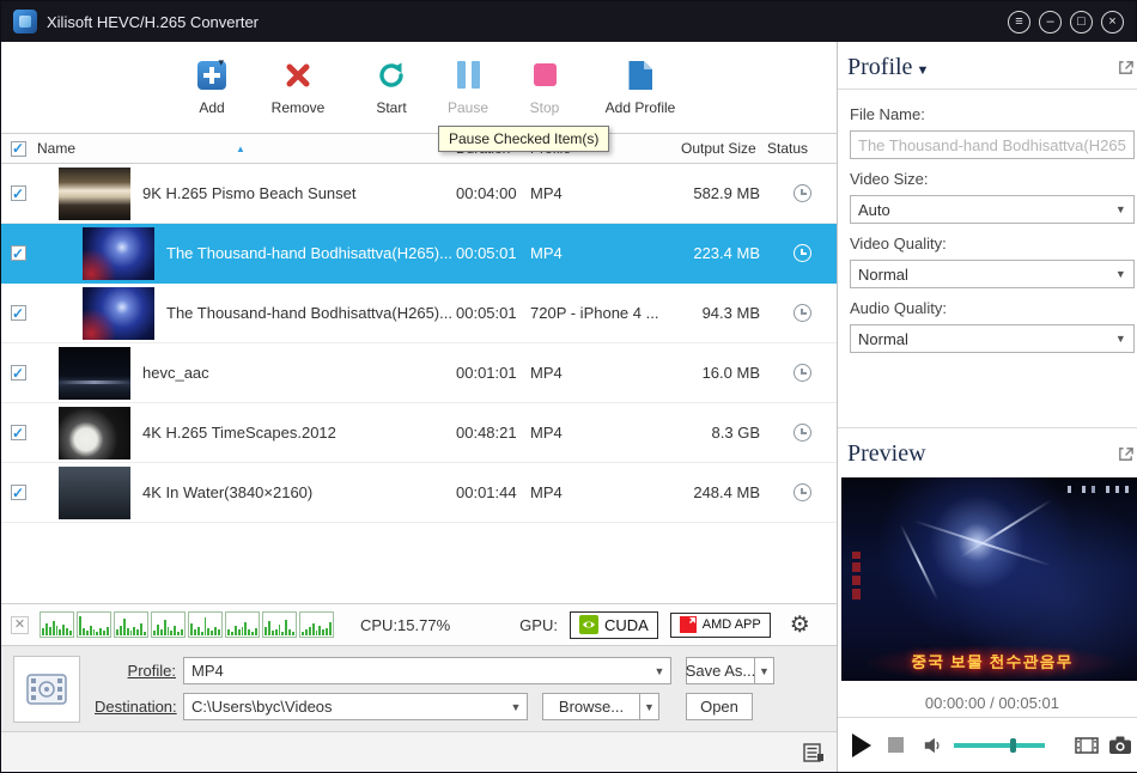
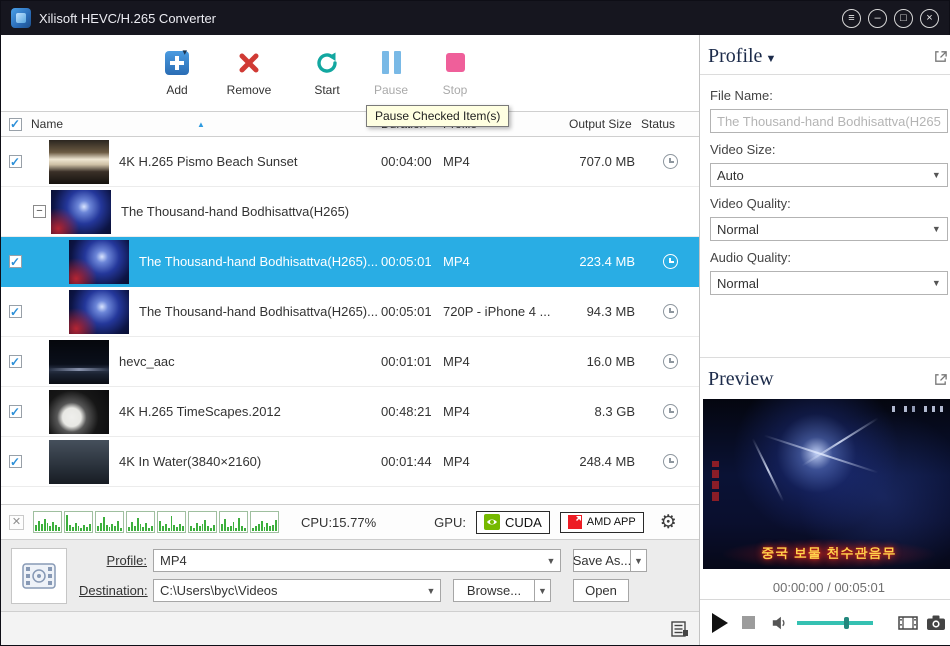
  Xilisoft HEVC/H.265 Converter
  ≡
  –
  □
  ×
  ▾
  Add
  Remove
  Start
  Pause
  Stop
- Add Profile
  Pause Checked Item(s)
  Name
  ▲
  Output Size
  Status
- 9K H.265 Pismo Beach Sunset
+ 4K H.265 Pismo Beach Sunset
  00:04:00
  MP4
- 582.9 MB
+ 707.0 MB
+ −
+ The Thousand-hand Bodhisattva(H265)
  The Thousand-hand Bodhisattva(H265)...
  00:05:01
  MP4
  223.4 MB
  The Thousand-hand Bodhisattva(H265)...
  00:05:01
  720P - iPhone 4 ...
  94.3 MB
  hevc_aac
  00:01:01
  MP4
  16.0 MB
  4K H.265 TimeScapes.2012
  00:48:21
  MP4
  8.3 GB
  4K In Water(3840×2160)
  00:01:44
  MP4
  248.4 MB
  ✕
  CPU:15.77%
  GPU:
  CUDA
  AMD APP
  ⚙
  Profile:
  MP4
  ▼
  Save As...
  ▼
  Destination:
  C:\Users\byc\Videos
  ▼
  Browse...
  ▼
  Open
  Profile ▼
  File Name:
  The Thousand-hand Bodhisattva(H265
  Video Size:
  Auto
  ▼
  Video Quality:
  Normal
  ▼
  Audio Quality:
  Normal
  ▼
  Preview
  중국 보물 천수관음무
  00:00:00 / 00:05:01
